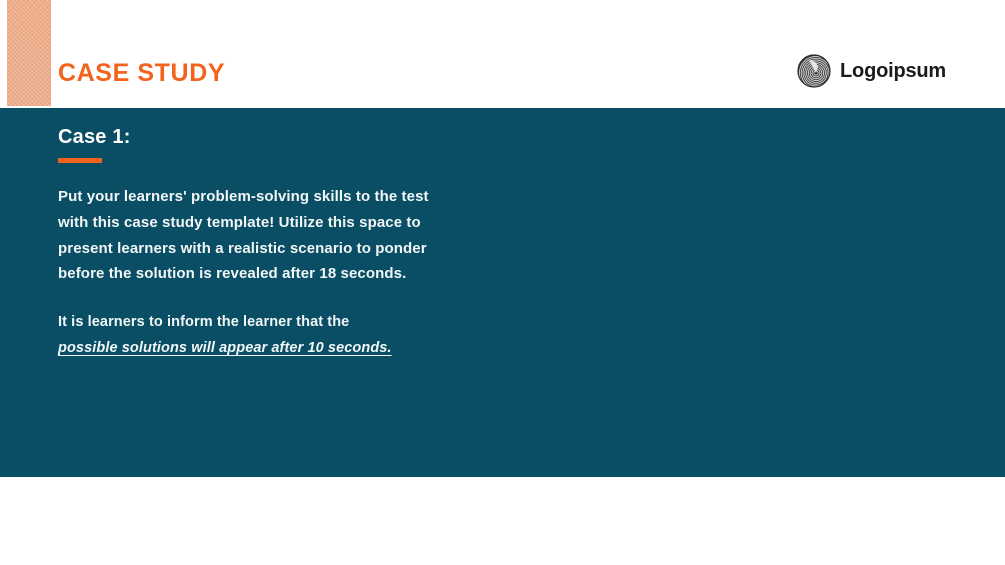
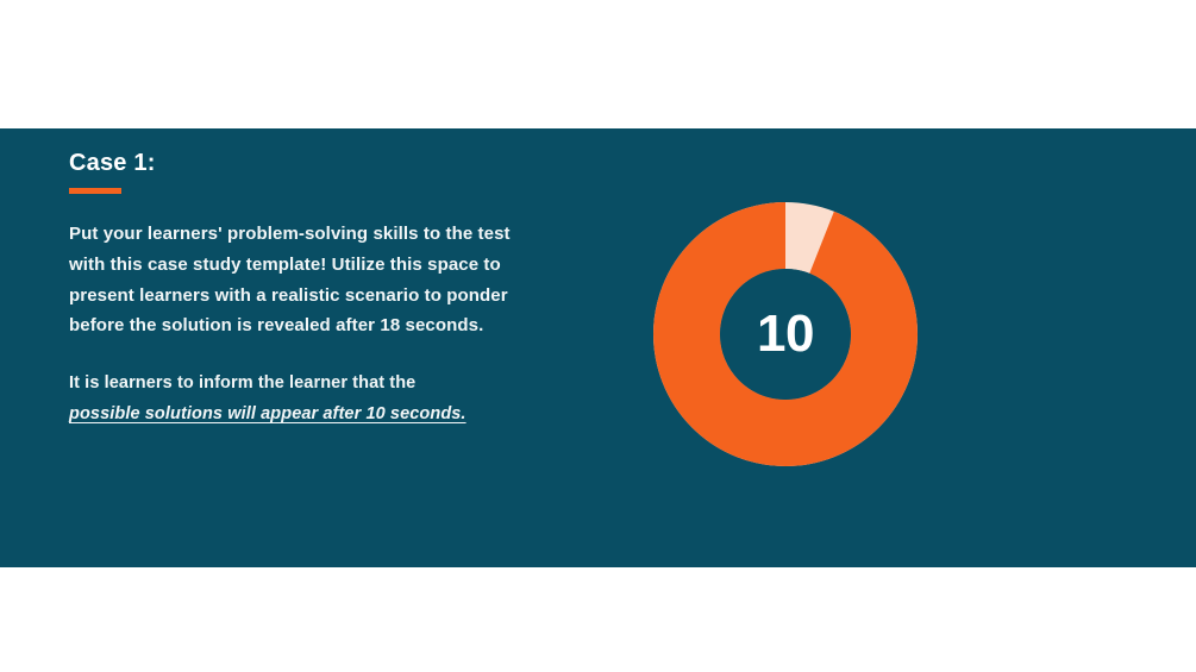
- CASE STUDY
- Logoipsum
  Case 1:
  Put your learners' problem-solving skills to the test with this case study template! Utilize this space to present learners with a realistic scenario to ponder before the solution is revealed after 18 seconds.
  It is learners to inform the learner that the possible solutions will appear after 10 seconds.
+ 10
